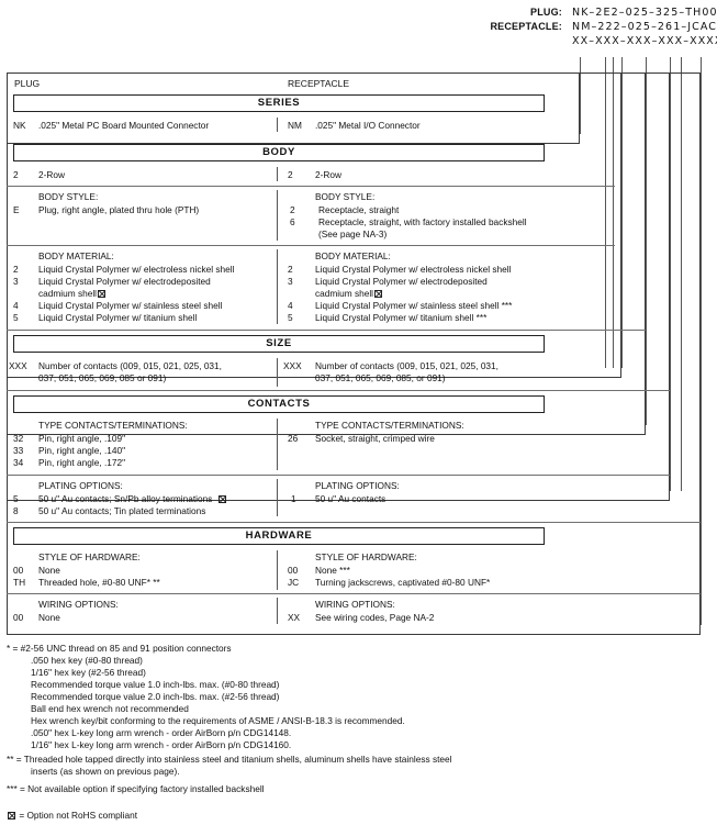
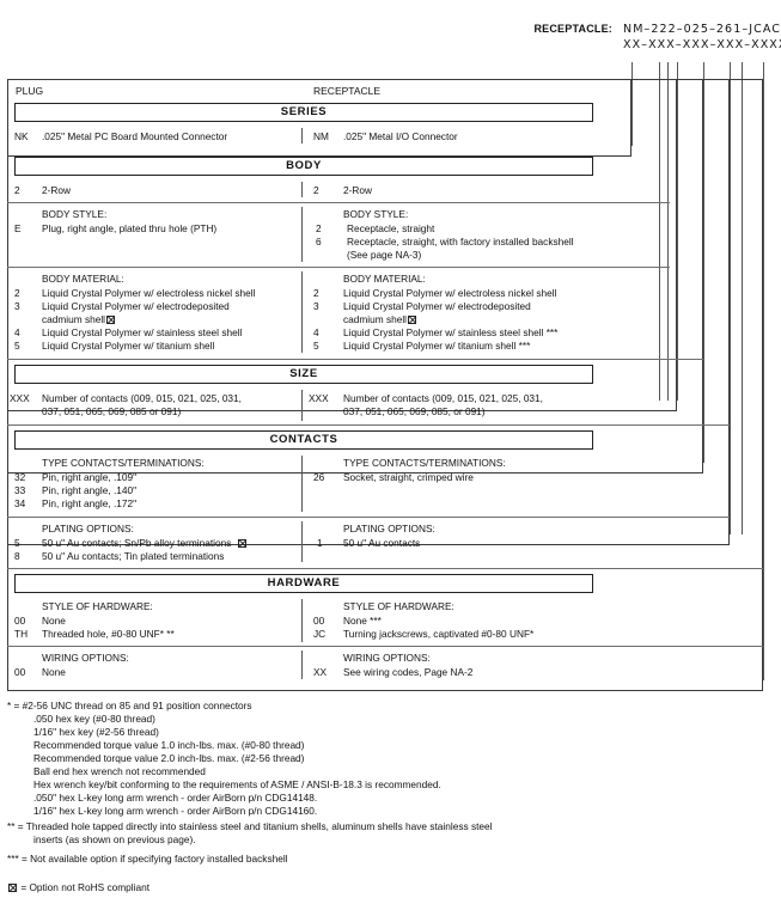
- PLUG:
- NK–2E2–025–325–TH00
  RECEPTACLE:
  NM–222–025–261–JCAC
  XX–XXX–XXX–XXX–XXX
  PLUG
  RECEPTACLE
  SERIES
  NK
  .025" Metal PC Board Mounted Connector
  NM
  .025" Metal I/O Connector
  BODY
  2
  2-Row
  2
  2-Row
  BODY STYLE:
  E
  Plug, right angle, plated thru hole (PTH)
  BODY STYLE:
  2
  Receptacle, straight
  6
  Receptacle, straight, with factory installed backshell
  (See page NA-3)
  BODY MATERIAL:
  2
  Liquid Crystal Polymer w/ electroless nickel shell
  3
  Liquid Crystal Polymer w/ electrodeposited
  cadmium shell
  4
  Liquid Crystal Polymer w/ stainless steel shell
  5
  Liquid Crystal Polymer w/ titanium shell
  BODY MATERIAL:
  2
  Liquid Crystal Polymer w/ electroless nickel shell
  3
  Liquid Crystal Polymer w/ electrodeposited
  cadmium shell
  4
  Liquid Crystal Polymer w/ stainless steel shell ***
  5
  Liquid Crystal Polymer w/ titanium shell ***
  SIZE
  XXX
  Number of contacts (009, 015, 021, 025, 031,
  037, 051, 065, 069, 085 or 091)
  XXX
  Number of contacts (009, 015, 021, 025, 031,
  037, 051, 065, 069, 085, or 091)
  CONTACTS
  TYPE CONTACTS/TERMINATIONS:
  32
  Pin, right angle, .109"
  33
  Pin, right angle, .140"
  34
  Pin, right angle, .172"
  TYPE CONTACTS/TERMINATIONS:
  26
  Socket, straight, crimped wire
  PLATING OPTIONS:
  5
  50 u" Au contacts; Sn/Pb alloy terminations
  8
  50 u" Au contacts; Tin plated terminations
  PLATING OPTIONS:
  1
  50 u" Au contacts
  HARDWARE
  STYLE OF HARDWARE:
  00
  None
  TH
  Threaded hole, #0-80 UNF* **
  STYLE OF HARDWARE:
  00
  None ***
  JC
  Turning jackscrews, captivated #0-80 UNF*
  WIRING OPTIONS:
  00
  None
  WIRING OPTIONS:
  XX
  See wiring codes, Page NA-2
  * = #2-56 UNC thread on 85 and 91 position connectors
  .050 hex key (#0-80 thread)
  1/16" hex key (#2-56 thread)
  Recommended torque value 1.0 inch-lbs. max. (#0-80 thread)
  Recommended torque value 2.0 inch-lbs. max. (#2-56 thread)
  Ball end hex wrench not recommended
  Hex wrench key/bit conforming to the requirements of ASME / ANSI-B-18.3 is recommended.
  .050" hex L-key long arm wrench - order AirBorn p/n CDG14148.
  1/16" hex L-key long arm wrench - order AirBorn p/n CDG14160.
  ** = Threaded hole tapped directly into stainless steel and titanium shells, aluminum shells have stainless steel
  inserts (as shown on previous page).
  *** = Not available option if specifying factory installed backshell
  = Option not RoHS compliant
